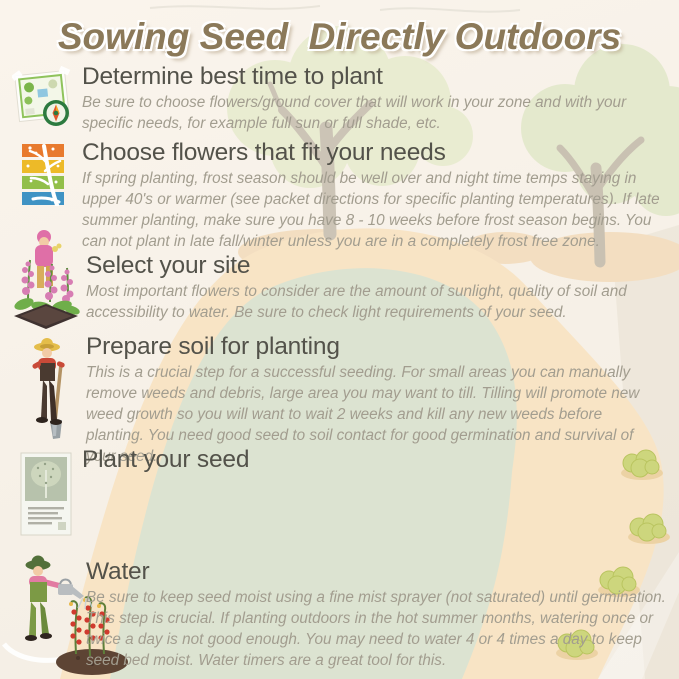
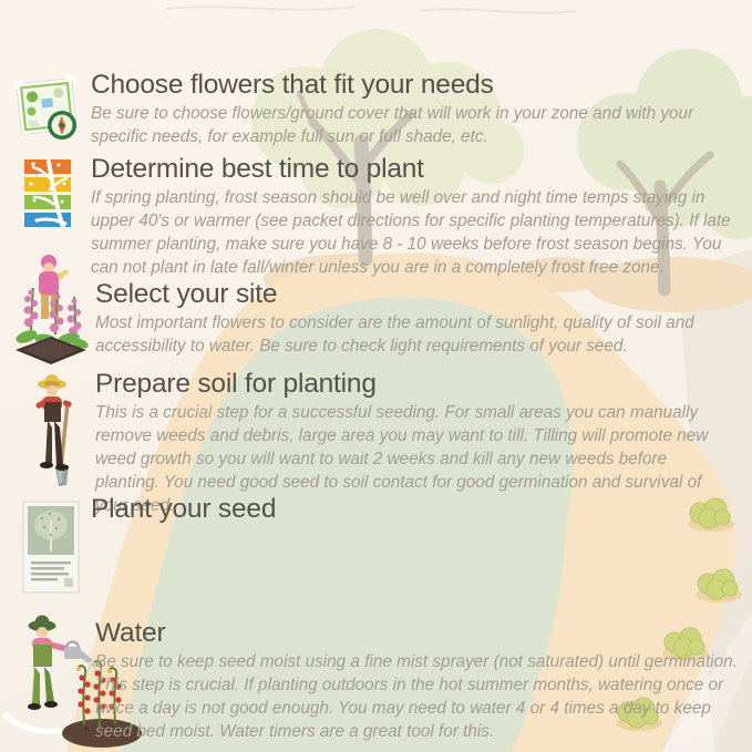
- Sowing Seed Directly Outdoors
- Determine best time to plant
+ Choose flowers that fit your needs
  Be sure to choose flowers/ground cover that will work in your zone and with your specific needs, for example full sun or full shade, etc.
- Choose flowers that fit your needs
+ Determine best time to plant
  If spring planting, frost season should be well over and night time temps staying in upper 40's or warmer (see packet directions for specific planting temperatures). If late summer planting, make sure you have 8 - 10 weeks before frost season begins. You can not plant in late fall/winter unless you are in a completely frost free zone.
  Select your site
  Most important flowers to consider are the amount of sunlight, quality of soil and accessibility to water. Be sure to check light requirements of your seed.
  Prepare soil for planting
  This is a crucial step for a successful seeding. For small areas you can manually remove weeds and debris, large area you may want to till. Tilling will promote new weed growth so you will want to wait 2 weeks and kill any new weeds before planting. You need good seed to soil contact for good germination and survival of your seed.
  Plant your seed
  Water
  Be sure to keep seed moist using a fine mist sprayer (not saturated) until germination. This step is crucial. If planting outdoors in the hot summer months, watering once or twice a day is not good enough. You may need to water 4 or 4 times a day to keep seed bed moist. Water timers are a great tool for this.
